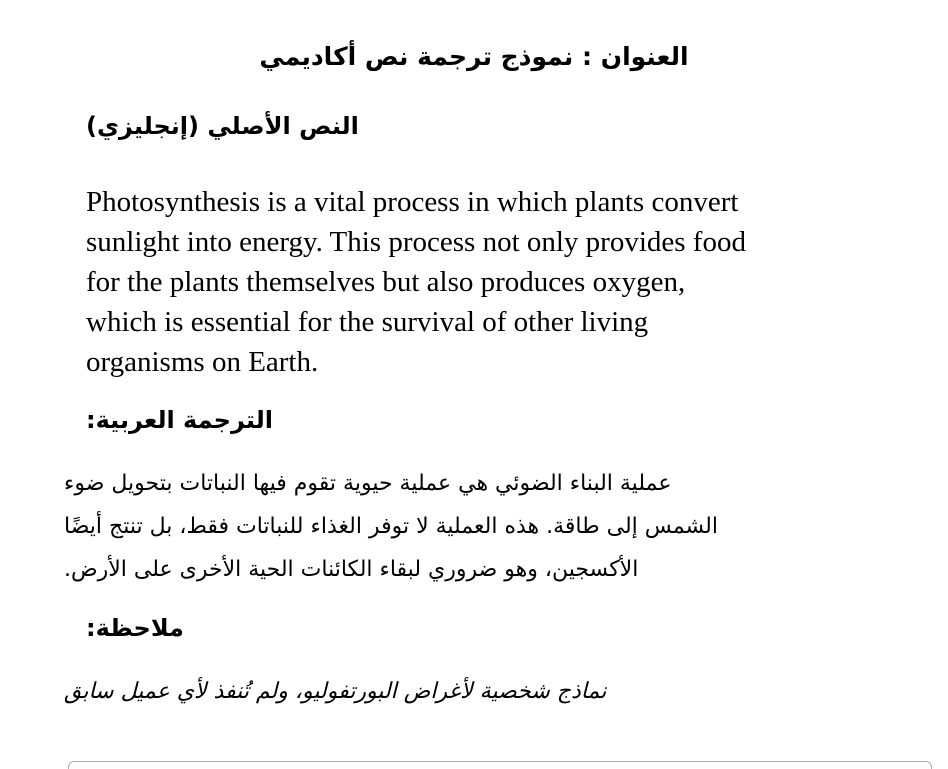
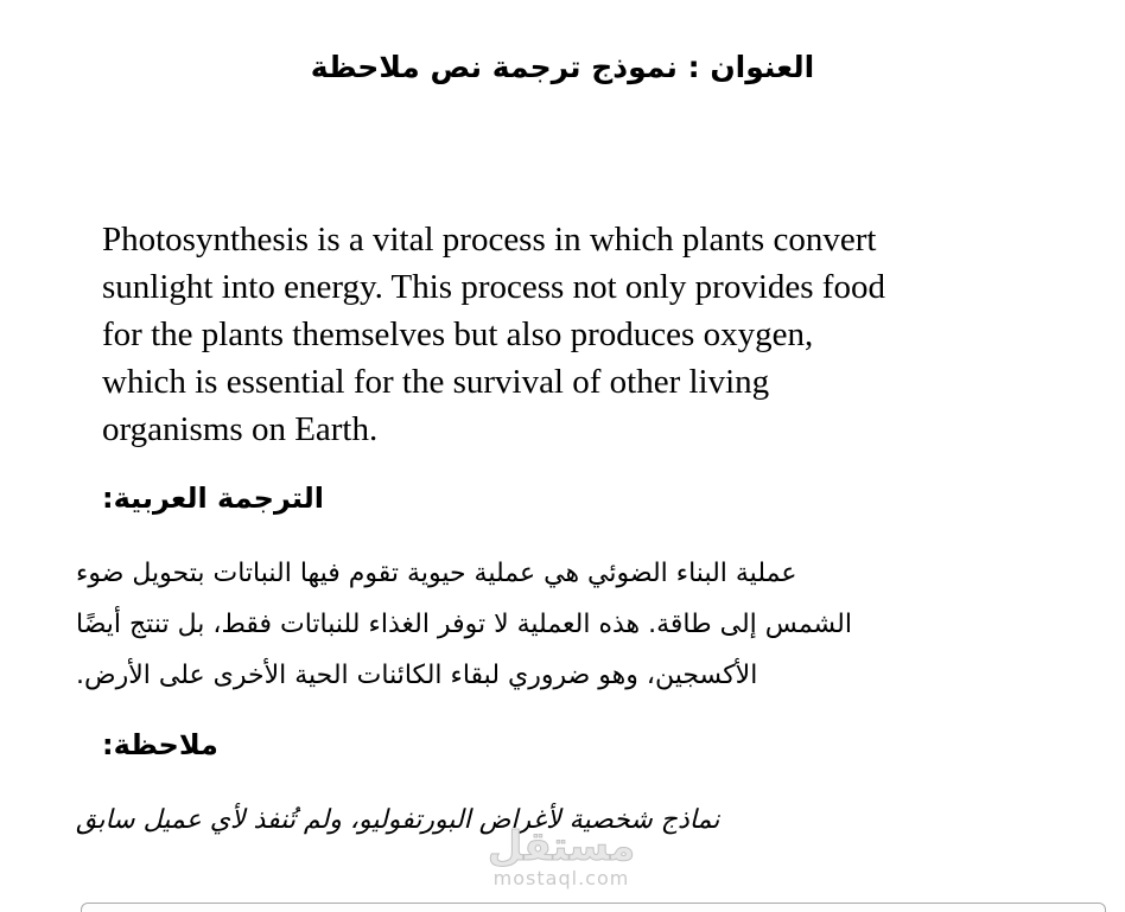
- العنوان : نموذج ترجمة نص أكاديمي
+ العنوان : نموذج ترجمة نص ملاحظة
- النص الأصلي (إنجليزي)
  Photosynthesis is a vital process in which plants convert
  sunlight into energy. This process not only provides food
  for the plants themselves but also produces oxygen,
  which is essential for the survival of other living
  organisms on Earth.
  الترجمة العربية:
  عملية البناء الضوئي هي عملية حيوية تقوم فيها النباتات بتحويل ضوء
  الشمس إلى طاقة. هذه العملية لا توفر الغذاء للنباتات فقط، بل تنتج أيضًا
  الأكسجين، وهو ضروري لبقاء الكائنات الحية الأخرى على الأرض.
  ملاحظة:
  نماذج شخصية لأغراض البورتفوليو، ولم تُنفذ لأي عميل سابق
+ مستقل
+ mostaql.com
